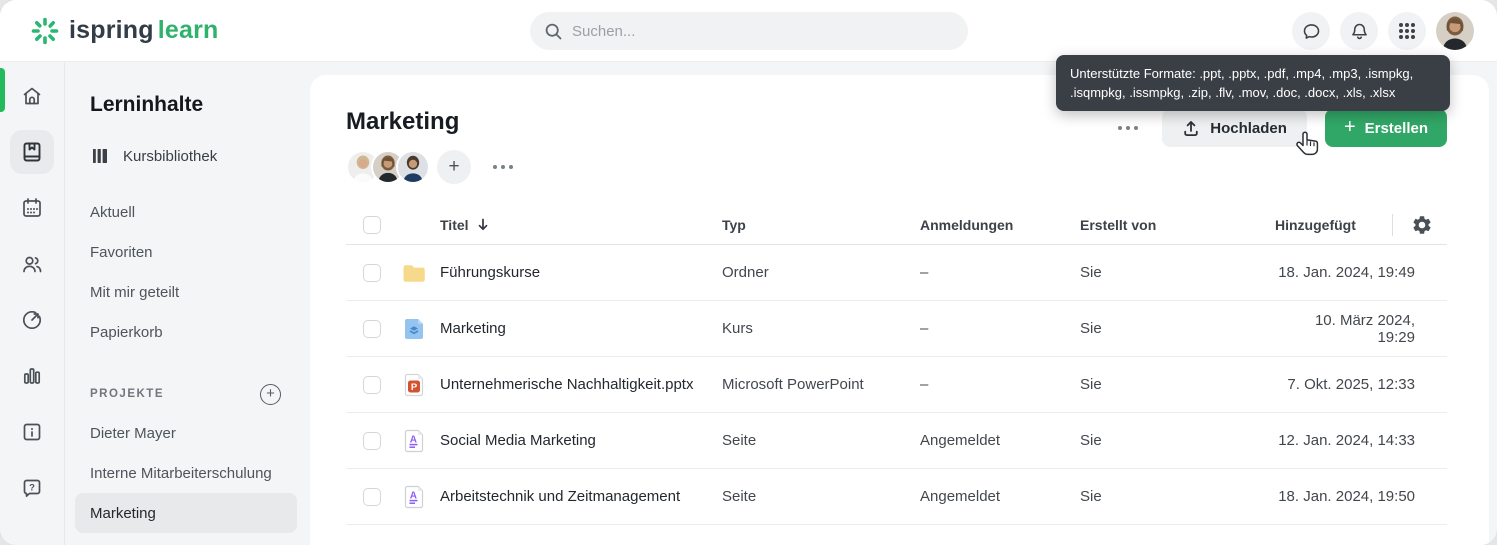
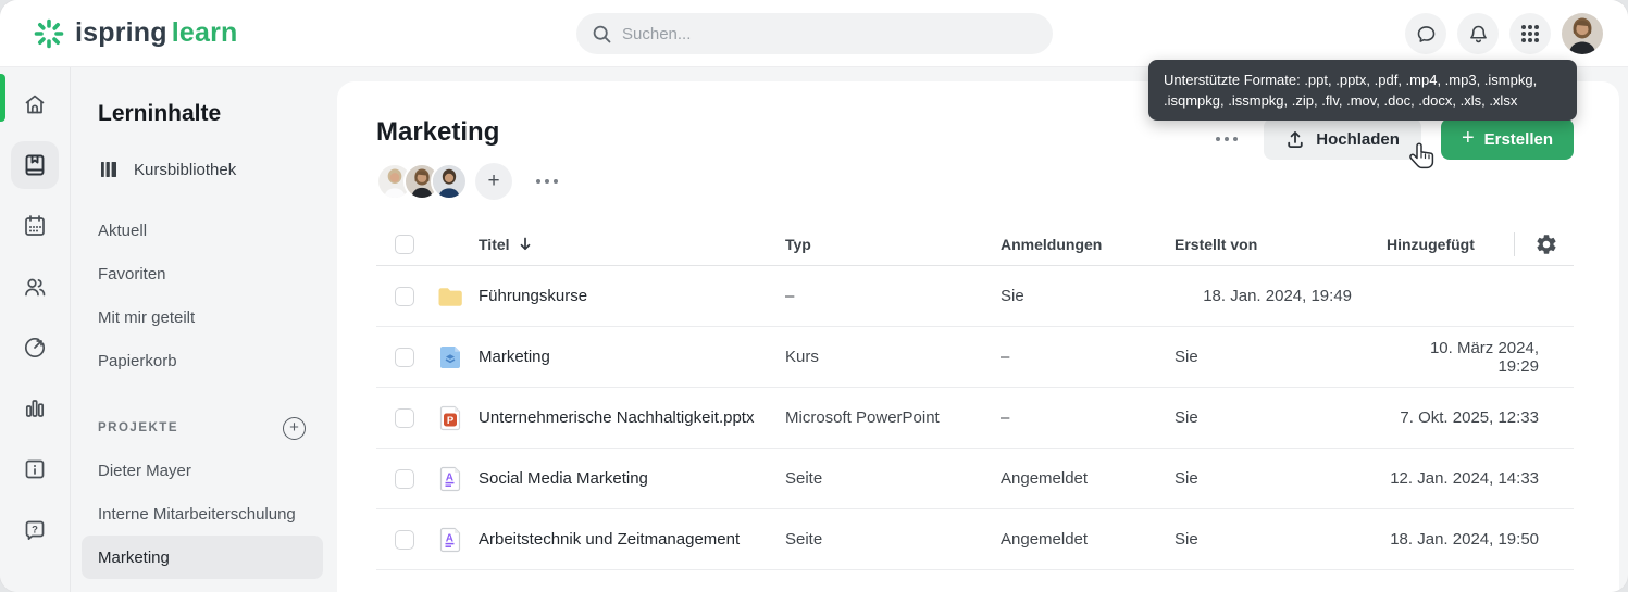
  ispring
  learn
  Suchen...
  ?
  Lerninhalte
  Kursbibliothek
  Aktuell
  Favoriten
  Mit mir geteilt
  Papierkorb
  PROJEKTE
  +
  Dieter Mayer
  Interne Mitarbeiterschulung
  Marketing
  Marketing
  +
  Hochladen
  +
  Erstellen
  Titel
  Typ
  Anmeldungen
  Erstellt von
  Hinzugefügt
  Führungskurse
- Ordner
  –
  Sie
  18. Jan. 2024, 19:49
  Marketing
  Kurs
  –
  Sie
  10. März 2024, 19:29
  P
  Unternehmerische Nachhaltigkeit.pptx
  Microsoft PowerPoint
  –
  Sie
  7. Okt. 2025, 12:33
  A
  Social Media Marketing
  Seite
  Angemeldet
  Sie
  12. Jan. 2024, 14:33
  A
  Arbeitstechnik und Zeitmanagement
  Seite
  Angemeldet
  Sie
  18. Jan. 2024, 19:50
  Unterstützte Formate: .ppt, .pptx, .pdf, .mp4, .mp3, .ismpkg, .isqmpkg, .issmpkg, .zip, .flv, .mov, .doc, .docx, .xls, .xlsx
